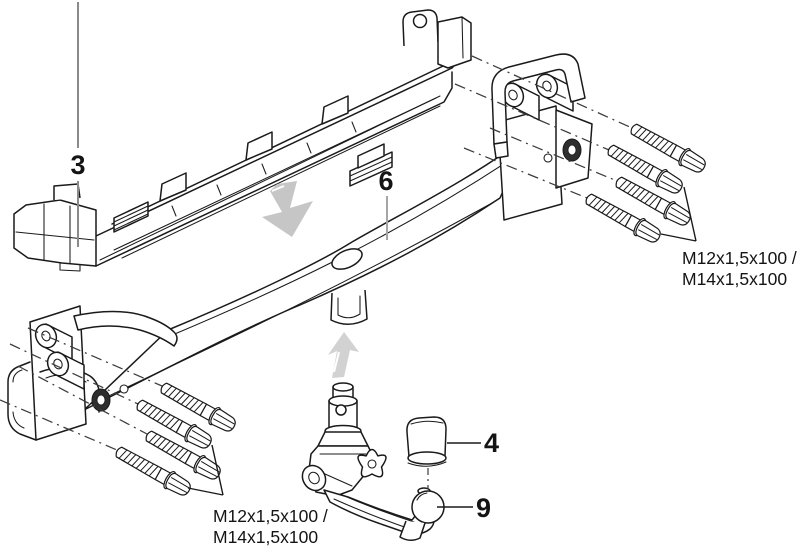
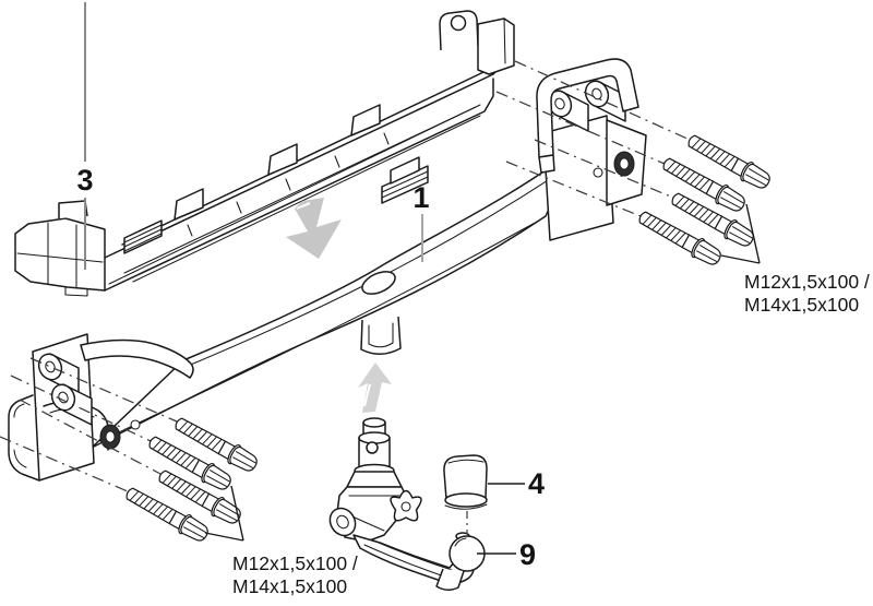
  3
- 6
+ 1
  M12x1,5x100 /
  M14x1,5x100
  M12x1,5x100 /
  M14x1,5x100
  4
  9
